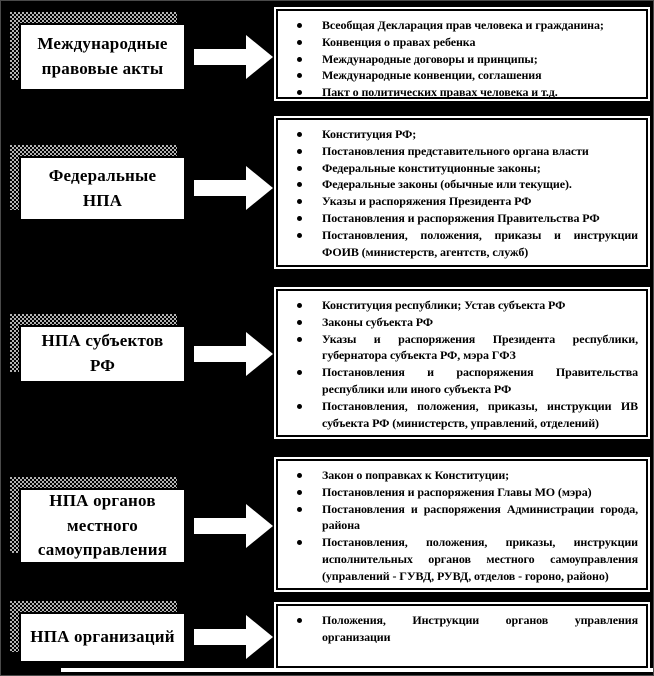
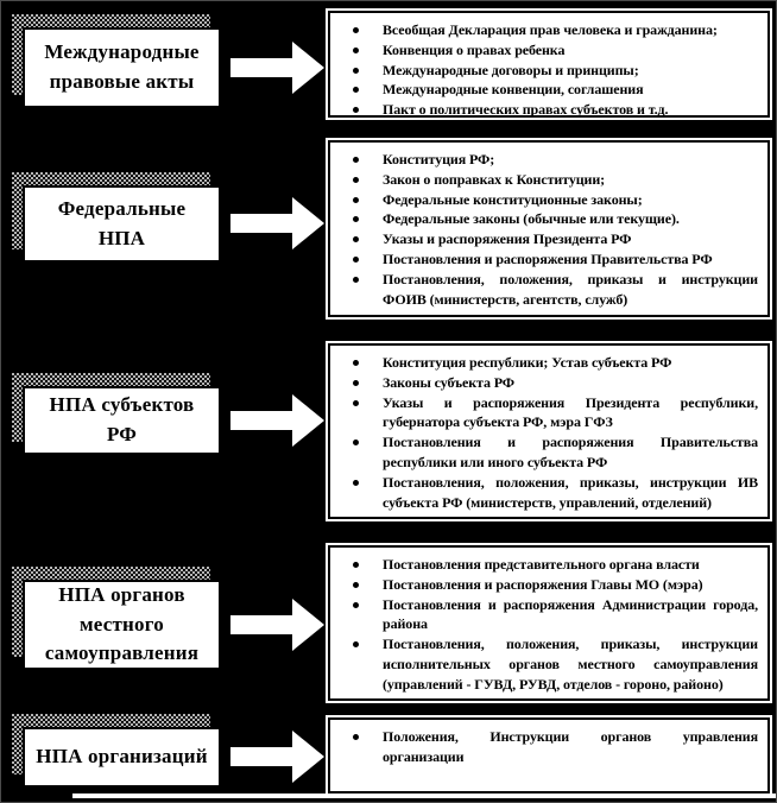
  Международные правовые акты
  Всеобщая Декларация прав человека и гражданина;
  Конвенция о правах ребенка
  Международные договоры и принципы;
  Международные конвенции, соглашения
- Пакт о политических правах человека и т.д.
+ Пакт о политических правах субъектов и т.д.
  Федеральные НПА
  Конституция РФ;
- Постановления представительного органа власти
+ Закон о поправках к Конституции;
  Федеральные конституционные законы;
  Федеральные законы (обычные или текущие).
  Указы и распоряжения Президента РФ
  Постановления и распоряжения Правительства РФ
  Постановления, положения, приказы и инструкции ФОИВ (министерств, агентств, служб)
  НПА субъектов РФ
  Конституция республики; Устав субъекта РФ
  Законы субъекта РФ
  Указы и распоряжения Президента республики, губернатора субъекта РФ, мэра ГФЗ
  Постановления и распоряжения Правительства республики или иного субъекта РФ
  Постановления, положения, приказы, инструкции ИВ субъекта РФ (министерств, управлений, отделений)
  НПА органов местного самоуправления
- Закон о поправках к Конституции;
+ Постановления представительного органа власти
  Постановления и распоряжения Главы МО (мэра)
  Постановления и распоряжения Администрации города, района
  Постановления, положения, приказы, инструкции исполнительных органов местного самоуправления (управлений - ГУВД, РУВД, отделов - гороно, районо)
  НПА организаций
  Положения, Инструкции органов управления организации
